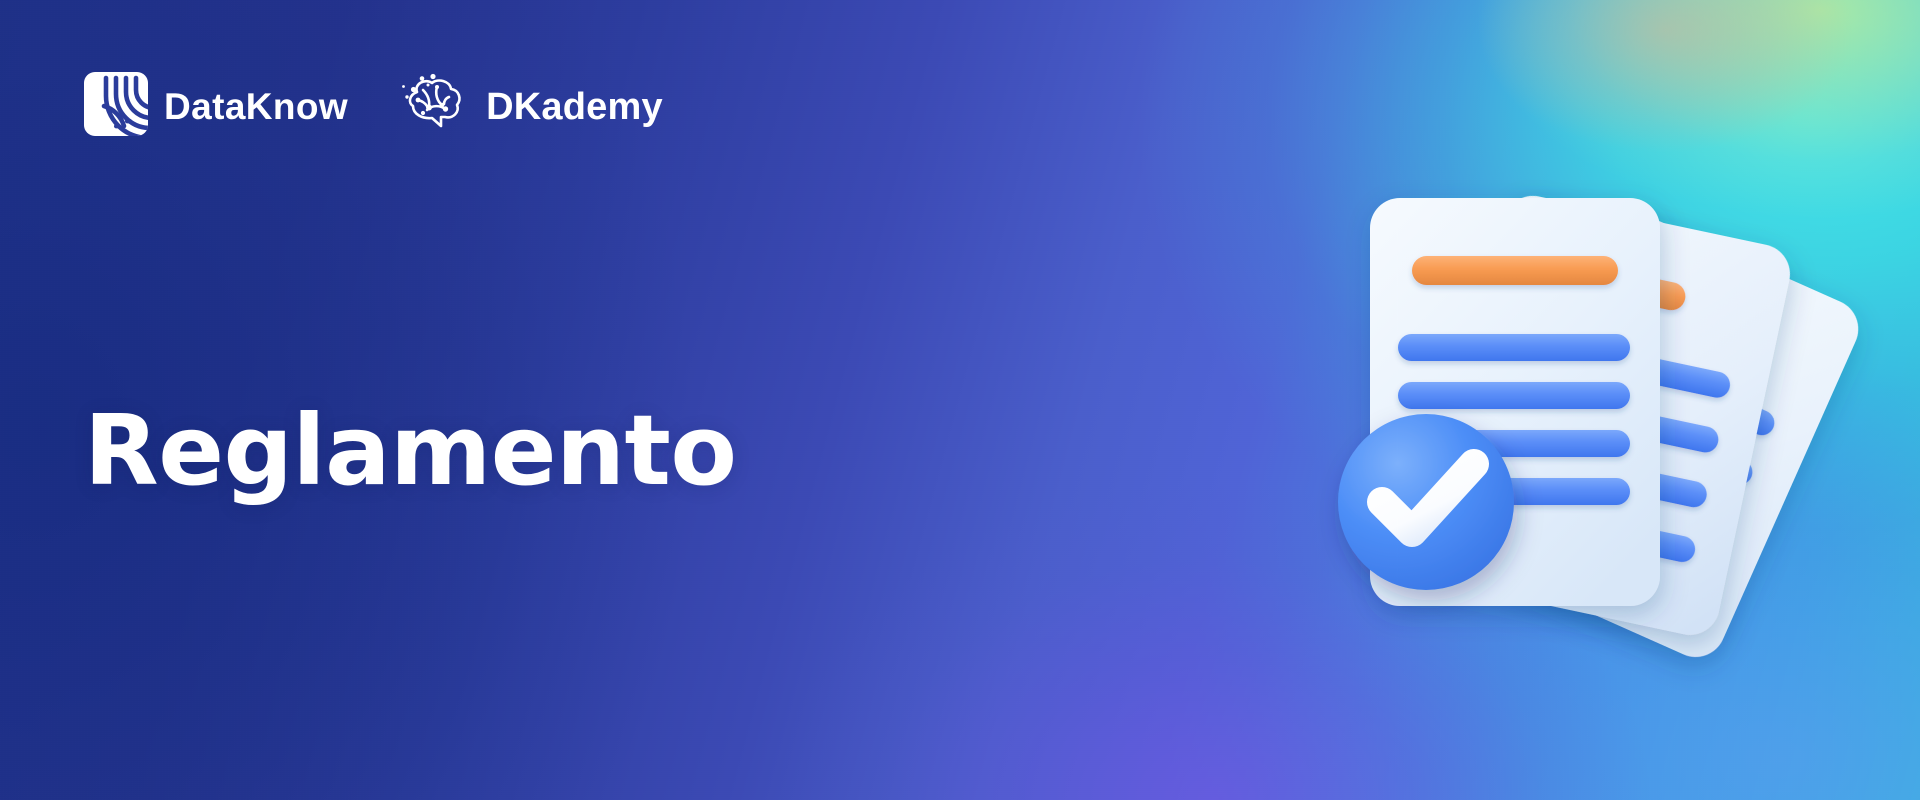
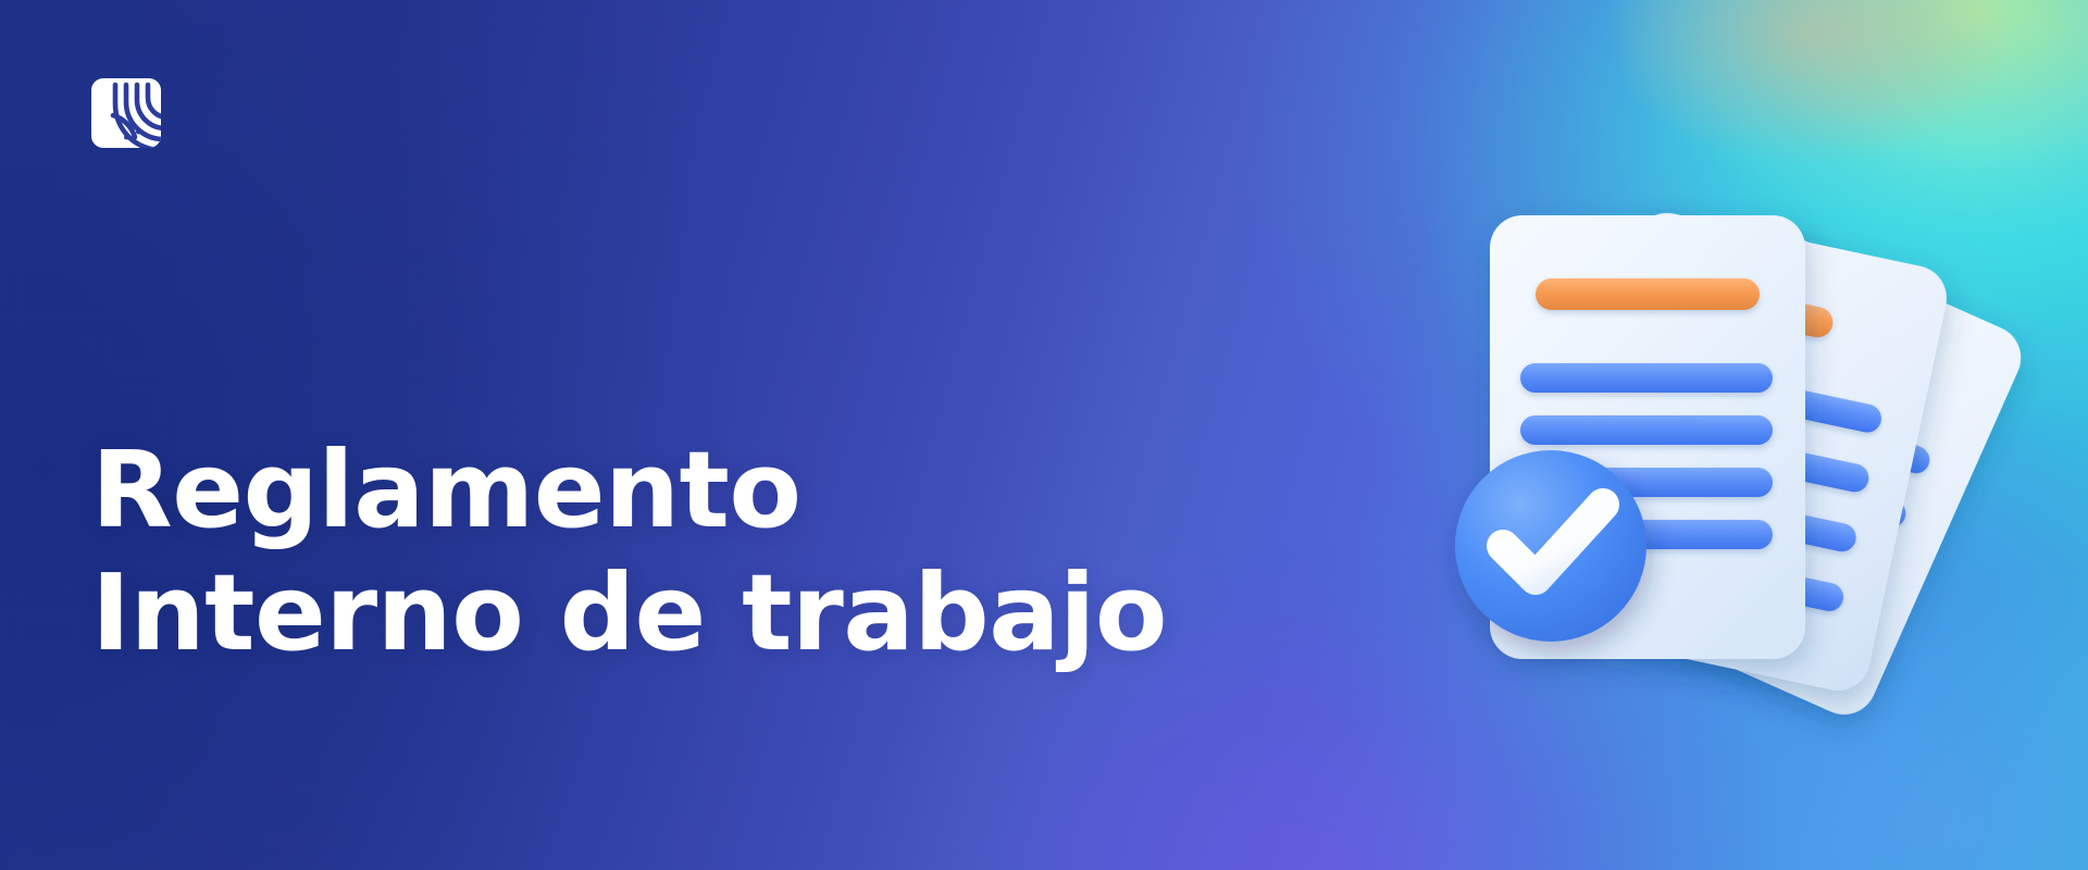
- DataKnow
- DKademy
  Reglamento
+ Interno de trabajo
